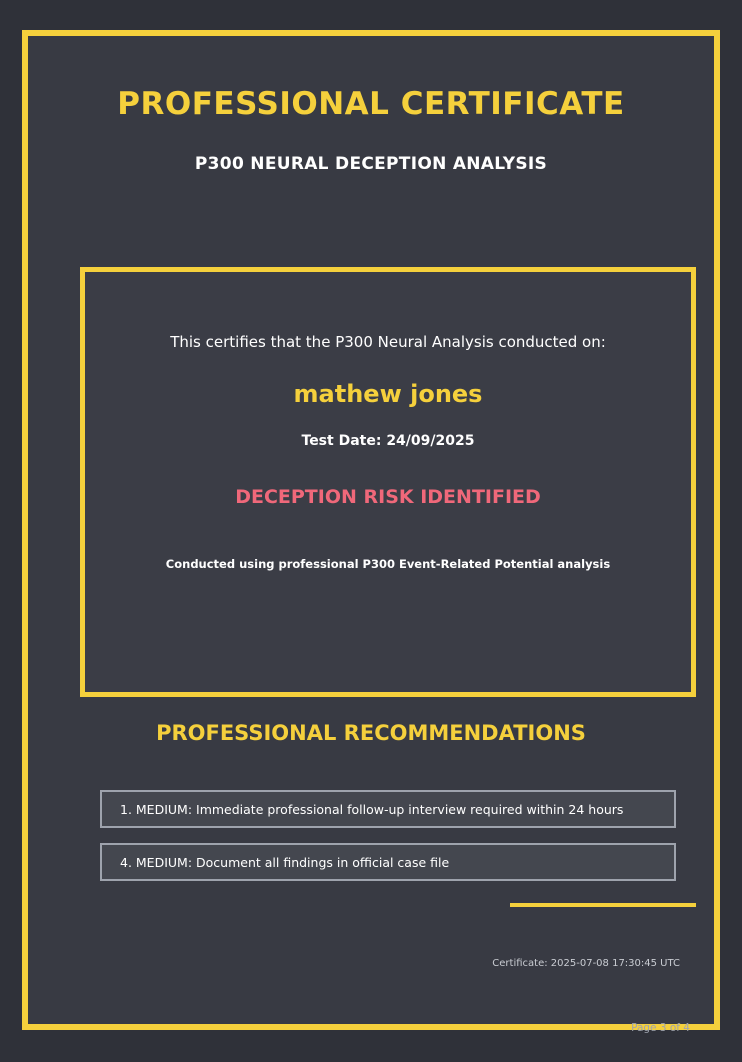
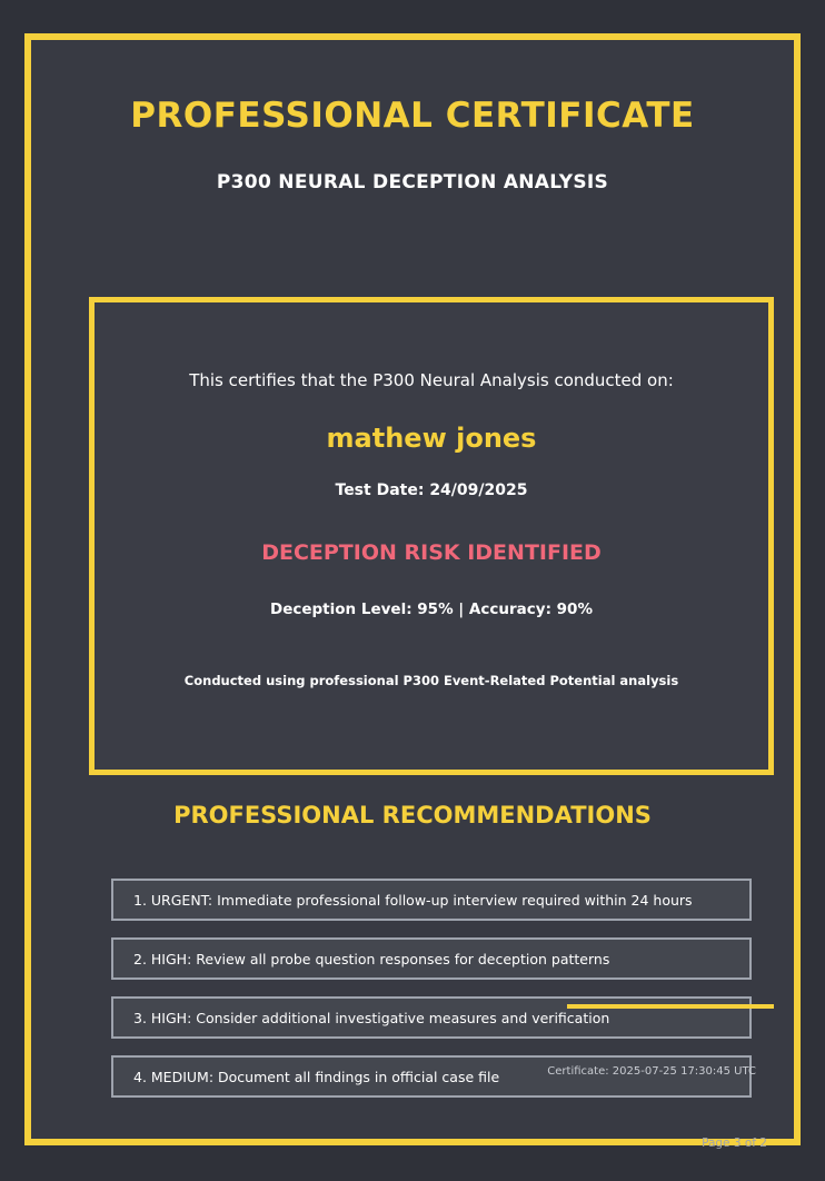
  PROFESSIONAL CERTIFICATE
  P300 NEURAL DECEPTION ANALYSIS
  This certifies that the P300 Neural Analysis conducted on:
  mathew jones
  Test Date: 24/09/2025
  DECEPTION RISK IDENTIFIED
+ Deception Level: 95% | Accuracy: 90%
  Conducted using professional P300 Event-Related Potential analysis
  PROFESSIONAL RECOMMENDATIONS
- 1. MEDIUM: Immediate professional follow-up interview required within 24 hours
+ 1. URGENT: Immediate professional follow-up interview required within 24 hours
+ 2. HIGH: Review all probe question responses for deception patterns
+ 3. HIGH: Consider additional investigative measures and verification
  4. MEDIUM: Document all findings in official case file
- Certificate: 2025-07-08 17:30:45 UTC
+ Certificate: 2025-07-25 17:30:45 UTC
- Page 3 of 4
+ Page 3 of 2
